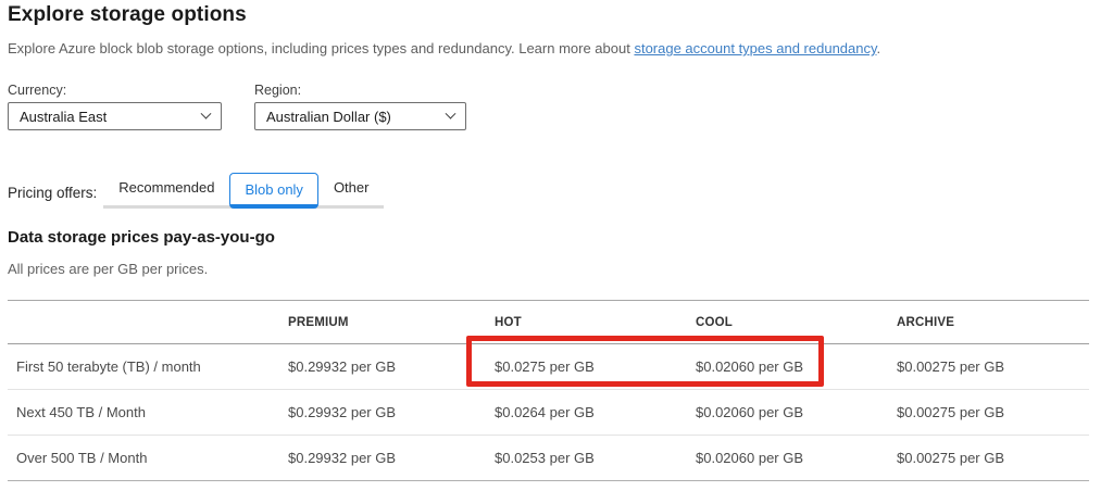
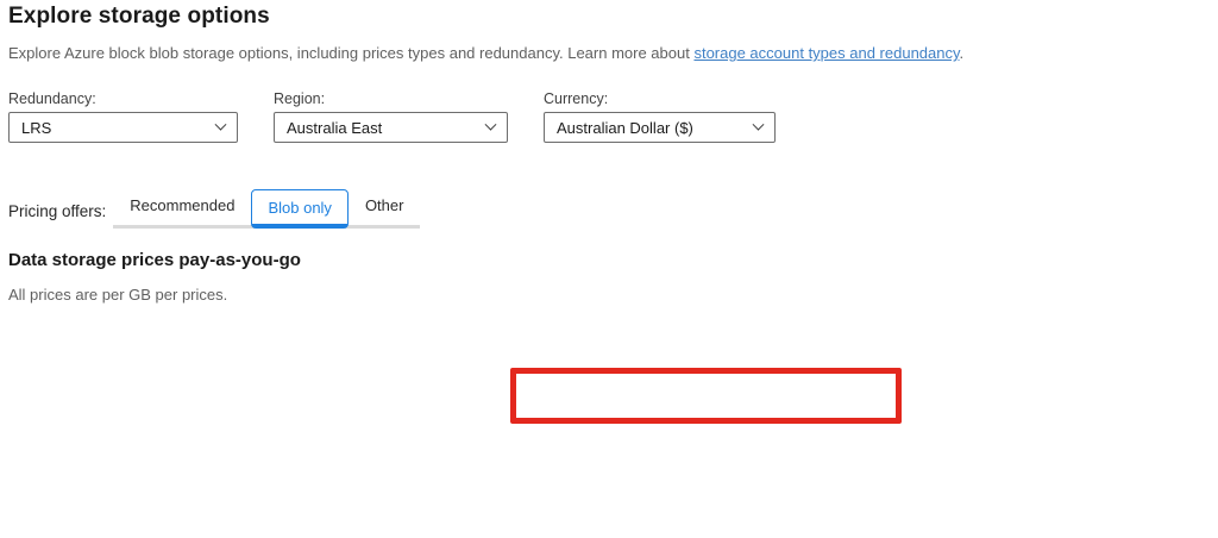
  Explore storage options
  Explore Azure block blob storage options, including prices types and redundancy. Learn more about storage account types and redundancy.
+ Redundancy:
+ LRS
- Currency:
+ Region:
  Australia East
- Region:
+ Currency:
  Australian Dollar ($)
  Pricing offers:
  Recommended
  Blob only
  Other
  Data storage prices pay-as-you-go
  All prices are per GB per prices.
- 	PREMIUM	HOT	COOL	ARCHIVE
- First 50 terabyte (TB) / month	$0.29932 per GB	$0.0275 per GB	$0.02060 per GB	$0.00275 per GB
- Next 450 TB / Month	$0.29932 per GB	$0.0264 per GB	$0.02060 per GB	$0.00275 per GB
- Over 500 TB / Month	$0.29932 per GB	$0.0253 per GB	$0.02060 per GB	$0.00275 per GB
